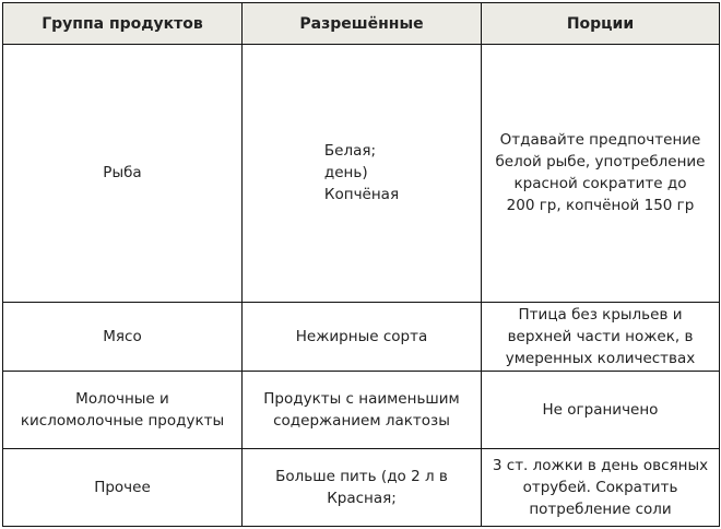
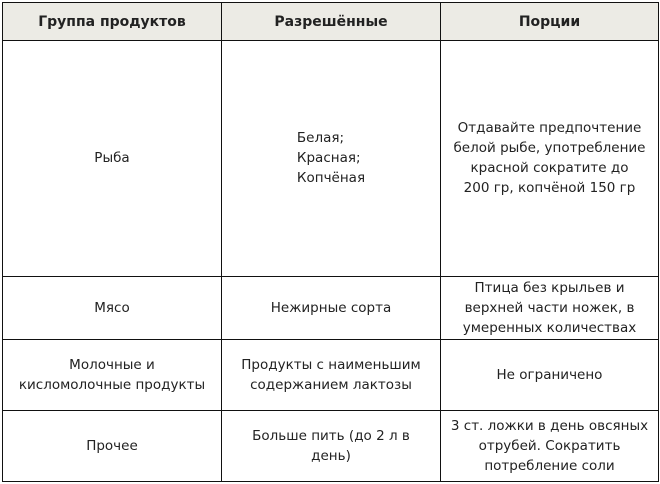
  Группа продуктов	Разрешённые	Порции
- Рыба	Белая; день) Копчёная	Отдавайте предпочтение белой рыбе, употребление красной сократите до 200 гр, копчёной 150 гр
+ Рыба	Белая; Красная; Копчёная	Отдавайте предпочтение белой рыбе, употребление красной сократите до 200 гр, копчёной 150 гр
  Мясо	Нежирные сорта	Птица без крыльев и верхней части ножек, в умеренных количествах
  Молочные и кисломолочные продукты	Продукты с наименьшим содержанием лактозы	Не ограничено
- Прочее	Больше пить (до 2 л в Красная;	3 ст. ложки в день овсяных отрубей. Сократить потребление соли
+ Прочее	Больше пить (до 2 л в день)	3 ст. ложки в день овсяных отрубей. Сократить потребление соли
